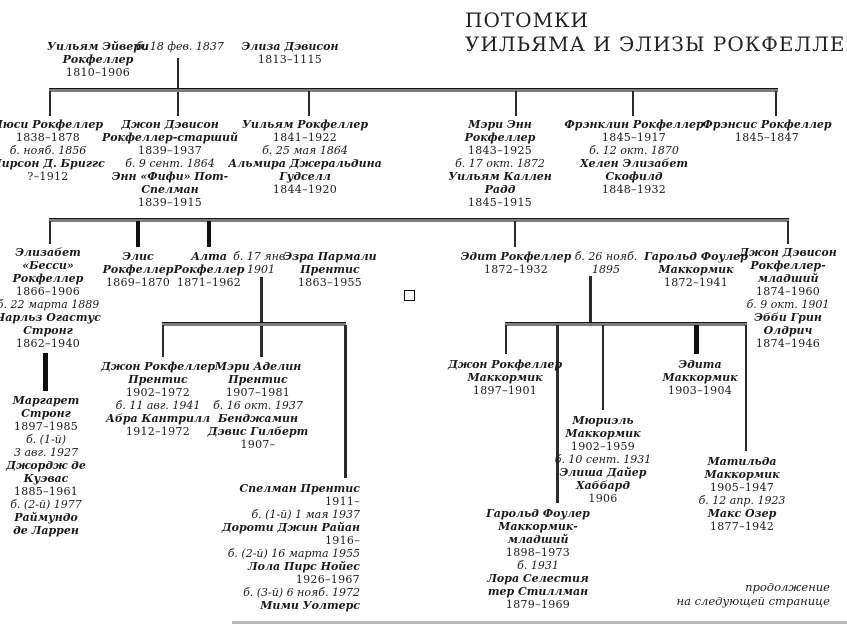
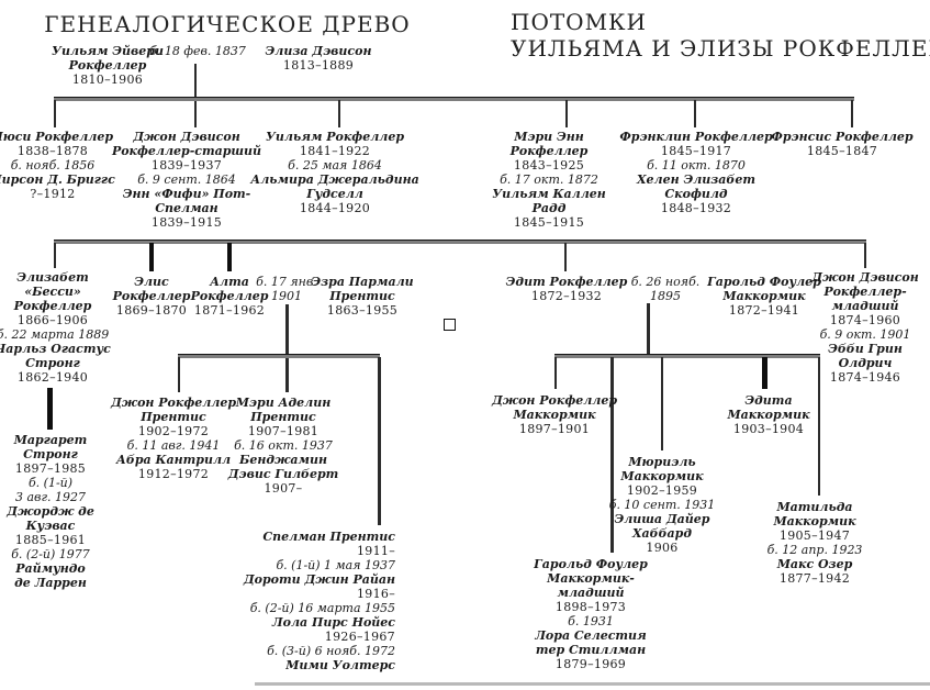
+ ГЕНЕАЛОГИЧЕСКОЕ ДРЕВО
  ПОТОМКИ
  УИЛЬЯМА И ЭЛИЗЫ РОКФЕЛЛЕ
  Уильям Эйвери
  Рокфеллер
  1810–1906
  б. 18 фев. 1837
  Элиза Дэвисон
- 1813–1115
+ 1813–1889
  юси Рокфеллер
  1838–1878
  б. нояб. 1856
  ирсон Д. Бриггс
  ?–1912
  Джон Дэвисон
  Рокфеллер-старший
  1839–1937
  б. 9 сент. 1864
  Энн «Фифи» Пот-
  Спелман
  1839–1915
  Уильям Рокфеллер
  1841–1922
  б. 25 мая 1864
  Альмира Джеральдина
  Гудселл
  1844–1920
  Мэри Энн
  Рокфеллер
  1843–1925
  б. 17 окт. 1872
  Уильям Каллен
  Радд
  1845–1915
  Фрэнклин Рокфеллер
  1845–1917
- б. 12 окт. 1870
+ б. 11 окт. 1870
  Хелен Элизабет
  Скофилд
  1848–1932
  Фрэнсис Рокфеллер
  1845–1847
  Элизабет
  «Бесси»
  Рокфеллер
  1866–1906
  б. 22 марта 1889
  Чарльз Огастус
  Стронг
  1862–1940
  Элис
  Рокфеллер
  1869–1870
  Алта
  Рокфеллер
  1871–1962
  б. 17 янв.
  1901
  Эзра Пармали
  Прентис
  1863–1955
  Эдит Рокфеллер
  1872–1932
  б. 26 нояб.
  1895
  Гарольд Фоулер
  Маккормик
  1872–1941
  Джон Дэвисон
  Рокфеллер-
  младший
  1874–1960
  б. 9 окт. 1901
  Эбби Грин
  Олдрич
  1874–1946
  Маргарет
  Стронг
  1897–1985
  б. (1-й)
  3 авг. 1927
  Джордж де
  Куэвас
  1885–1961
  б. (2-й) 1977
  Раймундо
  де Ларрен
  Джон Рокфеллер
  Прентис
  1902–1972
  б. 11 авг. 1941
  Абра Кантрилл
  1912–1972
  Мэри Аделин
  Прентис
  1907–1981
  б. 16 окт. 1937
  Бенджамин
  Дэвис Гилберт
  1907–
  Спелман Прентис
  1911–
  б. (1-й) 1 мая 1937
  Дороти Джин Райан
  1916–
  б. (2-й) 16 марта 1955
  Лола Пирс Нойес
  1926–1967
  б. (3-й) 6 нояб. 1972
  Мими Уолтерс
  Джон Рокфеллер
  Маккормик
  1897–1901
  Эдита
  Маккормик
  1903–1904
  Мюриэль
  Маккормик
  1902–1959
  б. 10 сент. 1931
  Элиша Дайер
  Хаббард
  1906
  Гарольд Фоулер
  Маккормик-
  младший
  1898–1973
  б. 1931
  Лора Селестия
  тер Стиллман
  1879–1969
  Матильда
  Маккормик
  1905–1947
  б. 12 апр. 1923
  Макс Озер
  1877–1942
- продолжение
- на следующей странице
